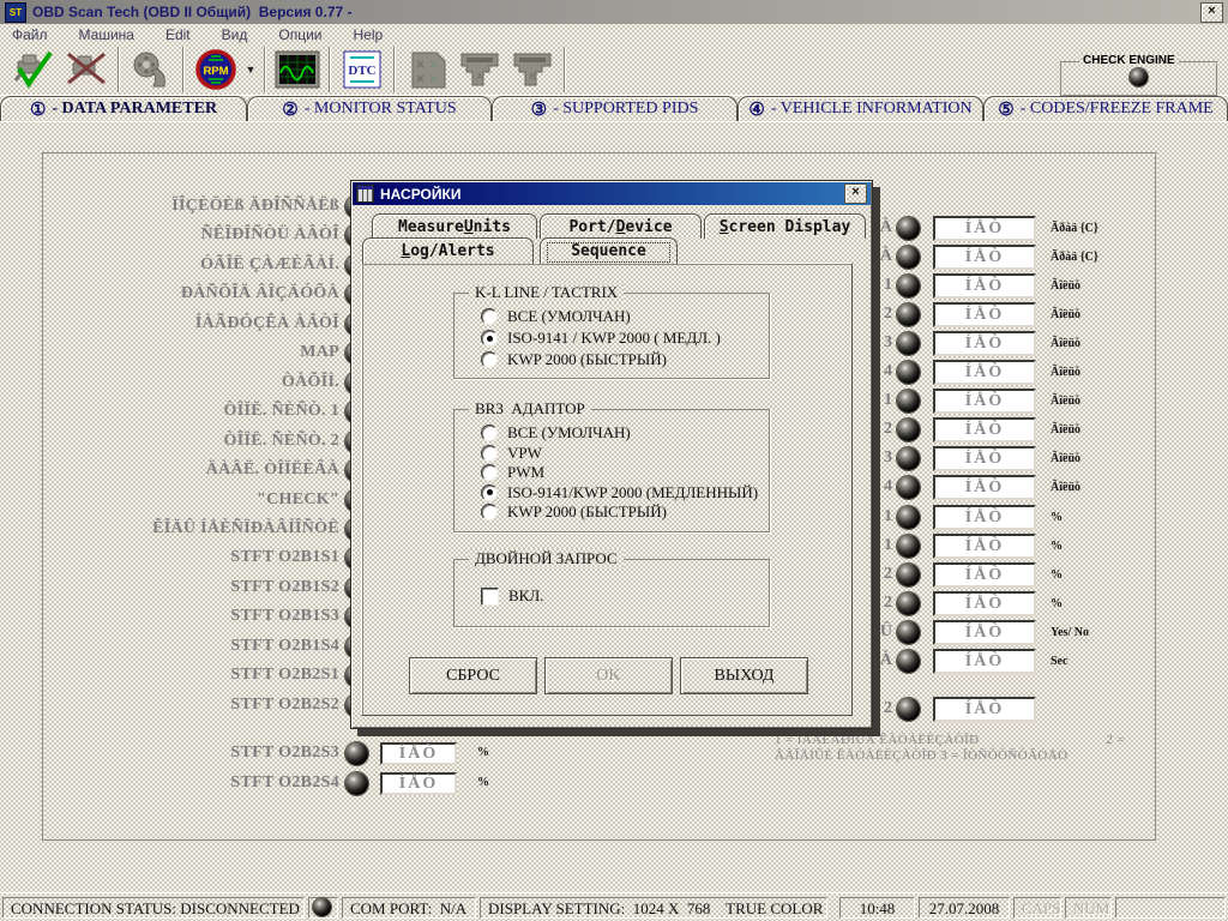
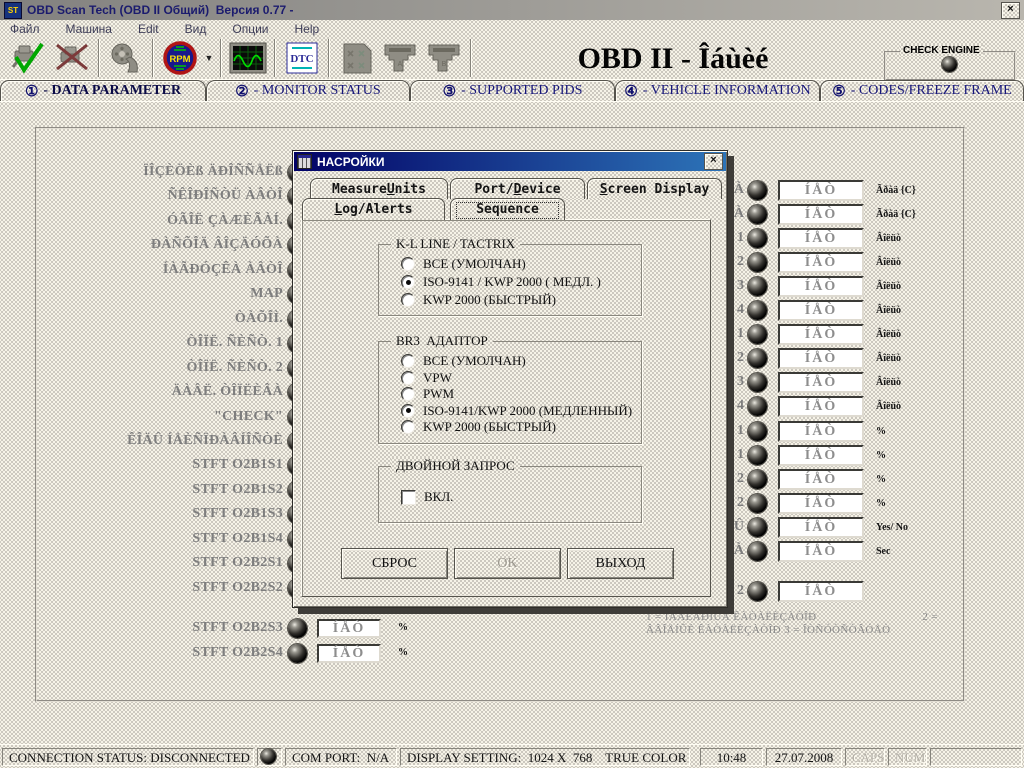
  ST
  OBD Scan Tech (OBD II Общий) Версия 0.77 -
  ×
  Файл
  Машина
  Edit
  Вид
  Опции
  Help
  RPM
  ▼
  DTC
+ OBD II - Îáùèé
  CHECK ENGINE
  ①
  - DATA PARAMETER
  ②
  - MONITOR STATUS
  ③
  - SUPPORTED PIDS
  ④
  - VEHICLE INFORMATION
  ⑤
  - CODES/FREEZE FRAME
  ÏÎÇÈÖÈß ÄÐÎÑÑÅËß
  ÑÊÎÐÎÑÒÜ ÀÂÒÎ
  ÓÃÎË ÇÀÆÈÃÀÍ.
  ÐÀÑÕÎÄ ÂÎÇÄÓÕÀ
  ÍÀÃÐÓÇÊÀ ÀÂÒÎ
  MAP
  ÒÀÕÎÌ.
  ÒÎÏË. ÑÈÑÒ. 1
  ÒÎÏË. ÑÈÑÒ. 2
  ÄÀÂË. ÒÎÏËÈÂÀ
  "CHECK"
  ÊÎÄÛ ÍÅÈÑÏÐÀÂÍÎÑÒÈ
  STFT O2B1S1
  STFT O2B1S2
  STFT O2B1S3
  STFT O2B1S4
  STFT O2B2S1
  STFT O2B2S2
  STFT O2B2S3
  ÍÅÒ
  %
  STFT O2B2S4
  ÍÅÒ
  %
  À
  ÍÅÒ
  Ãðàä {C}
  À
  ÍÅÒ
  Ãðàä {C}
  1
  ÍÅÒ
  Âîëüò
  2
  ÍÅÒ
  Âîëüò
  3
  ÍÅÒ
  Âîëüò
  4
  ÍÅÒ
  Âîëüò
  1
  ÍÅÒ
  Âîëüò
  2
  ÍÅÒ
  Âîëüò
  3
  ÍÅÒ
  Âîëüò
  4
  ÍÅÒ
  Âîëüò
  1
  ÍÅÒ
  %
  1
  ÍÅÒ
  %
  2
  ÍÅÒ
  %
  2
  ÍÅÒ
  %
  Û
  ÍÅÒ
  Yes/ No
  À
  ÍÅÒ
  Sec
  2
  ÍÅÒ
  1 = ÍÀÅÈÀÐÍÛÅ ÊÀÒÀËÈÇÀÒÎÐ
  2 =
  ÂÂÎÄÍÛÉ ÊÀÒÀËÈÇÀÒÎÐ 3 = ÎÒÑÓÒÑÒÂÓÅÒ
  НАСРОЙКИ
  ×
  Measure
  U
  nits
  Port/
  D
  evice
  S
  creen Display
  L
  og/Alerts
  Sequence
  K-L LINE / TACTRIX
  ВСЕ (УМОЛЧАН)
  ISO-9141 / KWP 2000 ( МЕДЛ. )
  KWP 2000 (БЫСТРЫЙ)
  BR3 АДАПТОР
  ВСЕ (УМОЛЧАН)
  VPW
  PWM
  ISO-9141/KWP 2000 (МЕДЛЕННЫЙ)
  KWP 2000 (БЫСТРЫЙ)
  ДВОЙНОЙ ЗАПРОС
  ВКЛ.
  СБРОС
  OK
  ВЫХОД
  CONNECTION STATUS: DISCONNECTED
  COM PORT: N/A
  DISPLAY SETTING: 1024 X 768 TRUE COLOR
  10:48
  27.07.2008
  CAPS
  NUM
